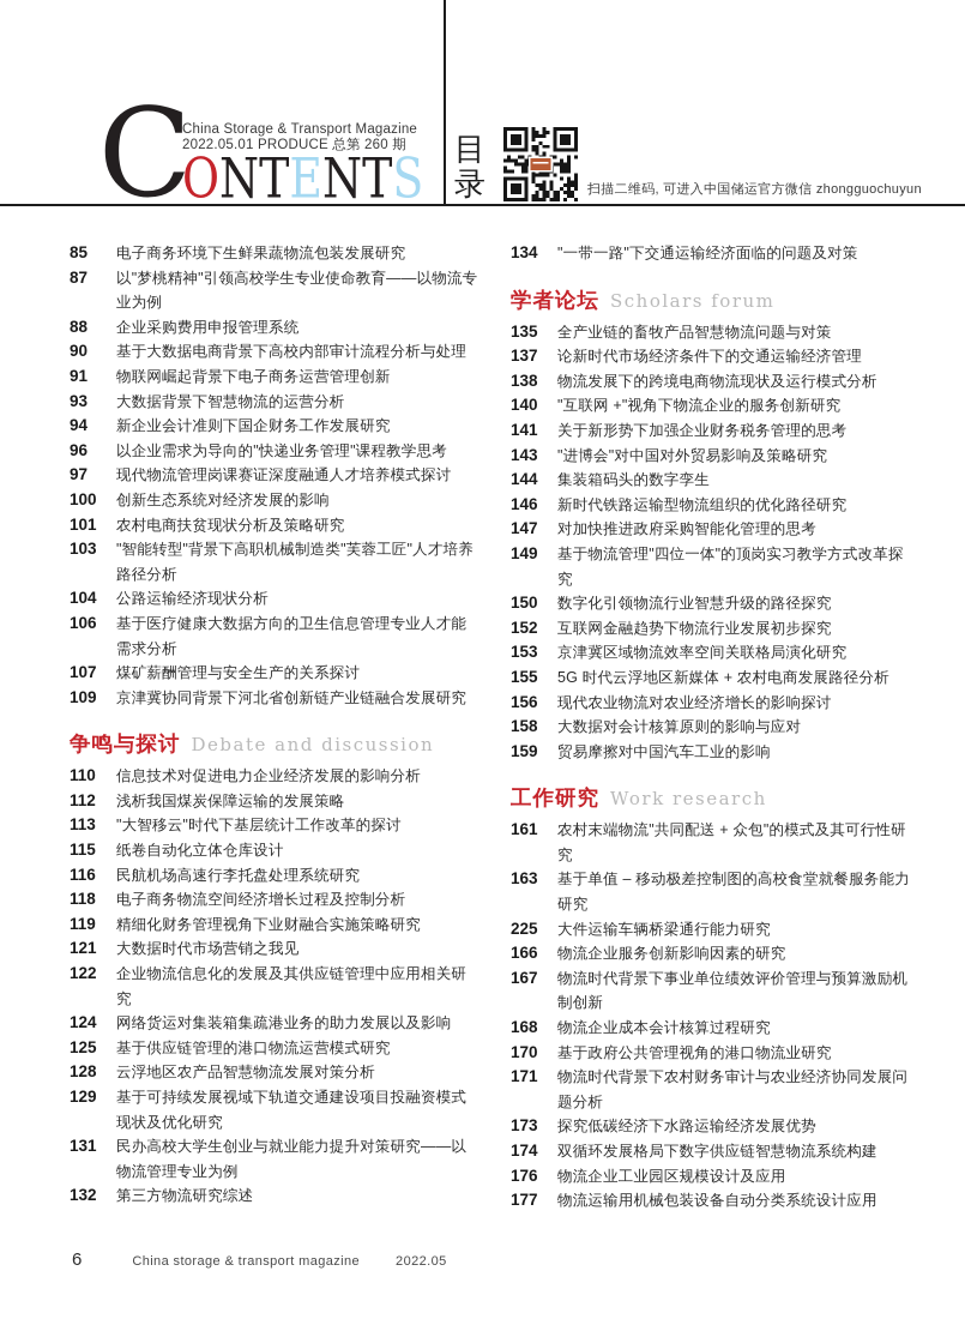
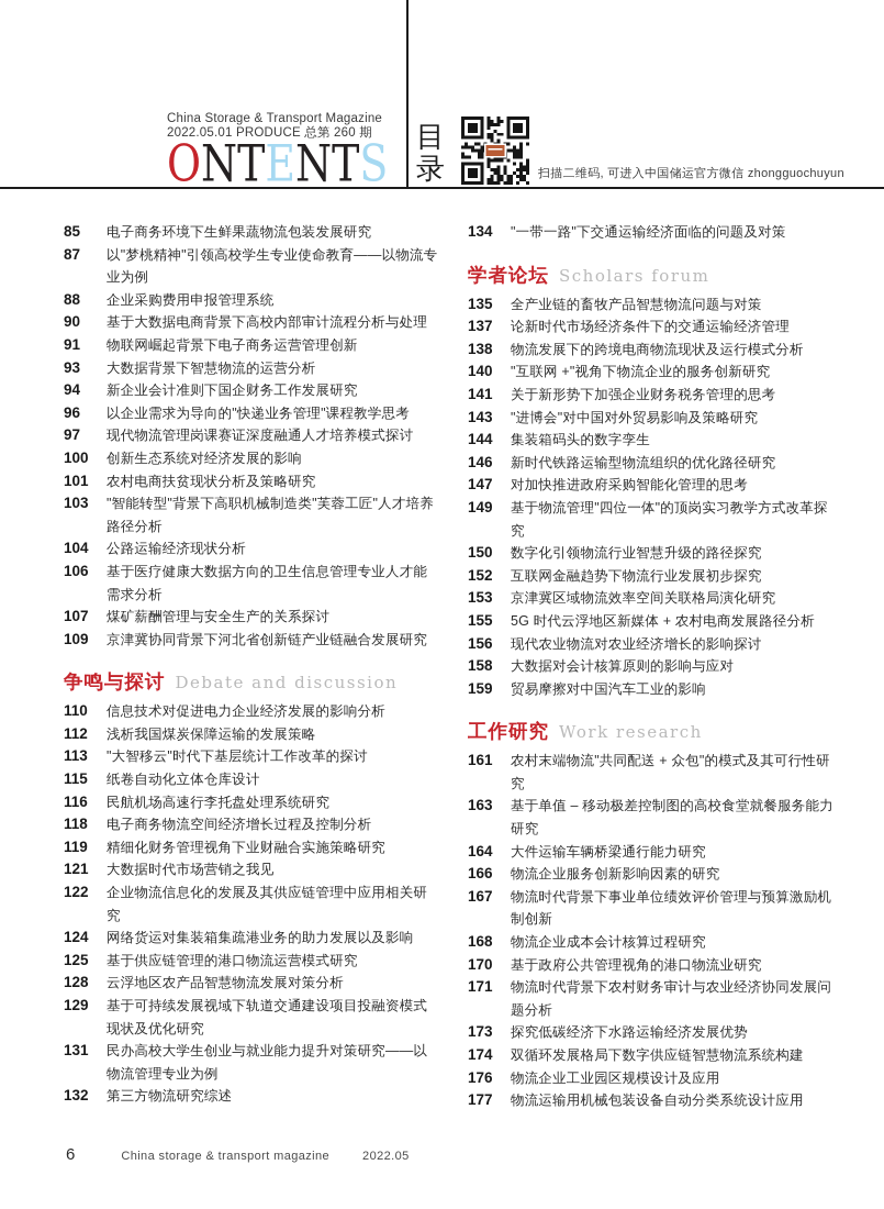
- C
  China Storage & Transport Magazine
  2022.05.01 PRODUCE 总第 260 期
  ONTENTS
  目
  录
  扫描二维码, 可进入中国储运官方微信 zhongguochuyun
  85
  电子商务环境下生鲜果蔬物流包装发展研究
  87
  以"梦桃精神"引领高校学生专业使命教育——以物流专业为例
  88
  企业采购费用申报管理系统
  90
  基于大数据电商背景下高校内部审计流程分析与处理
  91
  物联网崛起背景下电子商务运营管理创新
  93
  大数据背景下智慧物流的运营分析
  94
  新企业会计准则下国企财务工作发展研究
  96
  以企业需求为导向的"快递业务管理"课程教学思考
  97
  现代物流管理岗课赛证深度融通人才培养模式探讨
  100
  创新生态系统对经济发展的影响
  101
  农村电商扶贫现状分析及策略研究
  103
  "智能转型"背景下高职机械制造类"芙蓉工匠"人才培养路径分析
  104
  公路运输经济现状分析
  106
  基于医疗健康大数据方向的卫生信息管理专业人才能需求分析
  107
  煤矿薪酬管理与安全生产的关系探讨
  109
  京津冀协同背景下河北省创新链产业链融合发展研究
  争鸣与探讨 Debate and discussion
  110
  信息技术对促进电力企业经济发展的影响分析
  112
  浅析我国煤炭保障运输的发展策略
  113
  "大智移云"时代下基层统计工作改革的探讨
  115
  纸卷自动化立体仓库设计
  116
  民航机场高速行李托盘处理系统研究
  118
  电子商务物流空间经济增长过程及控制分析
  119
  精细化财务管理视角下业财融合实施策略研究
  121
  大数据时代市场营销之我见
  122
  企业物流信息化的发展及其供应链管理中应用相关研究
  124
  网络货运对集装箱集疏港业务的助力发展以及影响
  125
  基于供应链管理的港口物流运营模式研究
  128
  云浮地区农产品智慧物流发展对策分析
  129
  基于可持续发展视域下轨道交通建设项目投融资模式现状及优化研究
  131
  民办高校大学生创业与就业能力提升对策研究——以物流管理专业为例
  132
  第三方物流研究综述
  134
  "一带一路"下交通运输经济面临的问题及对策
  学者论坛 Scholars forum
  135
  全产业链的畜牧产品智慧物流问题与对策
  137
  论新时代市场经济条件下的交通运输经济管理
  138
  物流发展下的跨境电商物流现状及运行模式分析
  140
  "互联网 +"视角下物流企业的服务创新研究
  141
  关于新形势下加强企业财务税务管理的思考
  143
  "进博会"对中国对外贸易影响及策略研究
  144
  集装箱码头的数字孪生
  146
  新时代铁路运输型物流组织的优化路径研究
  147
  对加快推进政府采购智能化管理的思考
  149
  基于物流管理"四位一体"的顶岗实习教学方式改革探究
  150
  数字化引领物流行业智慧升级的路径探究
  152
  互联网金融趋势下物流行业发展初步探究
  153
  京津冀区域物流效率空间关联格局演化研究
  155
  5G 时代云浮地区新媒体 + 农村电商发展路径分析
  156
  现代农业物流对农业经济增长的影响探讨
  158
  大数据对会计核算原则的影响与应对
  159
  贸易摩擦对中国汽车工业的影响
  工作研究 Work research
  161
  农村末端物流"共同配送 + 众包"的模式及其可行性研究
  163
  基于单值 – 移动极差控制图的高校食堂就餐服务能力研究
- 225
+ 164
  大件运输车辆桥梁通行能力研究
  166
  物流企业服务创新影响因素的研究
  167
  物流时代背景下事业单位绩效评价管理与预算激励机制创新
  168
  物流企业成本会计核算过程研究
  170
  基于政府公共管理视角的港口物流业研究
  171
  物流时代背景下农村财务审计与农业经济协同发展问题分析
  173
  探究低碳经济下水路运输经济发展优势
  174
  双循环发展格局下数字供应链智慧物流系统构建
  176
  物流企业工业园区规模设计及应用
  177
  物流运输用机械包装设备自动分类系统设计应用
  6
  China storage & transport magazine
  2022.05
